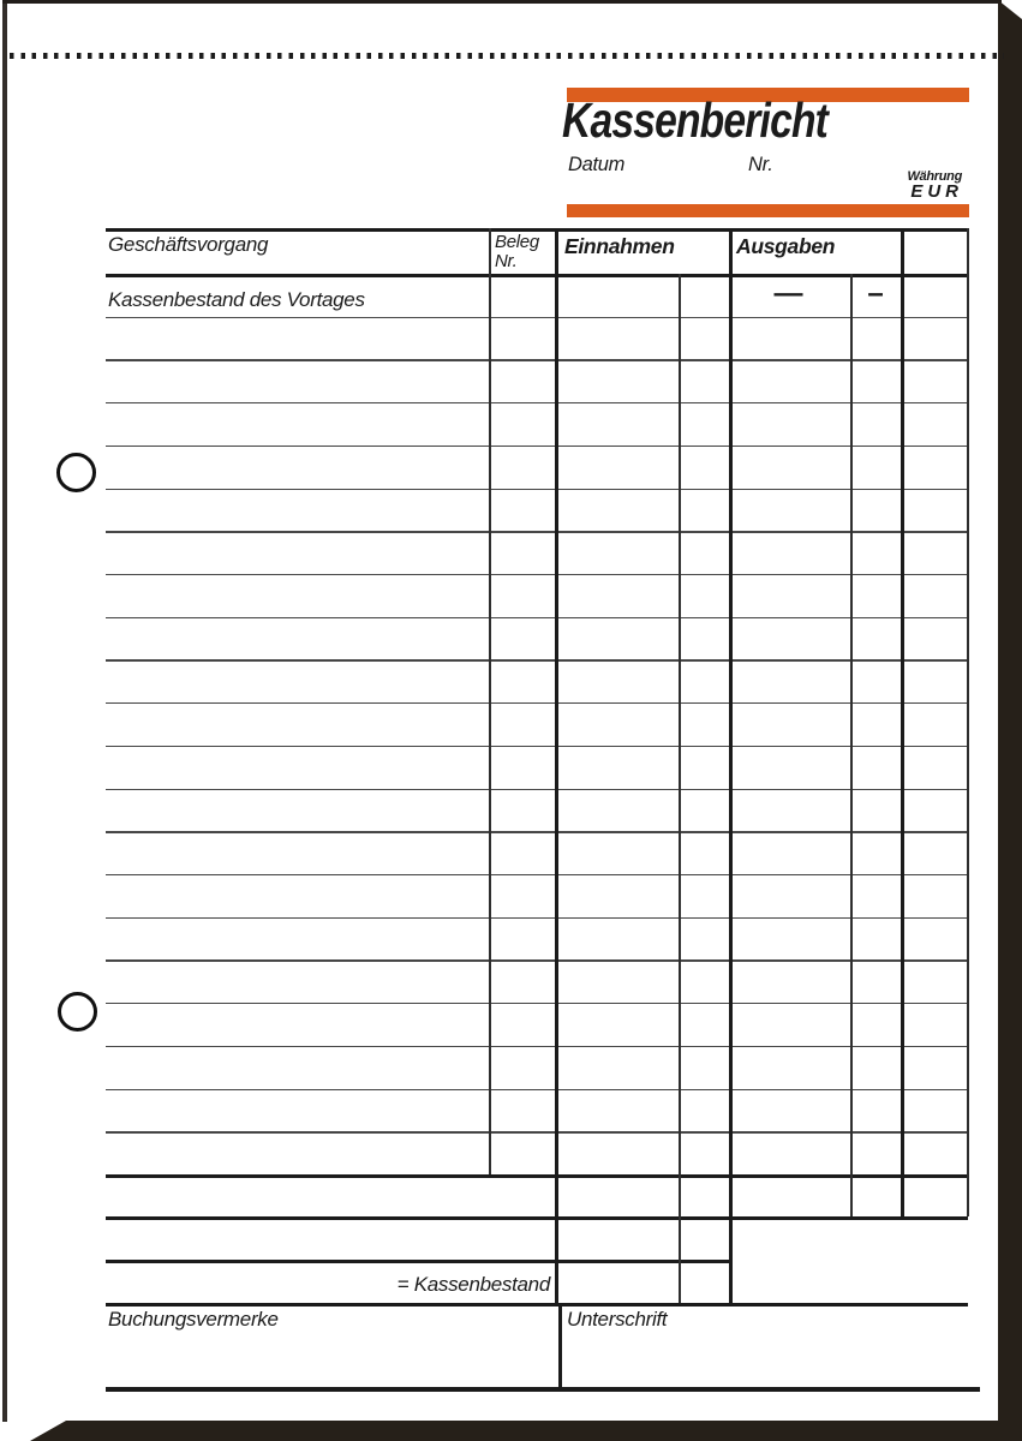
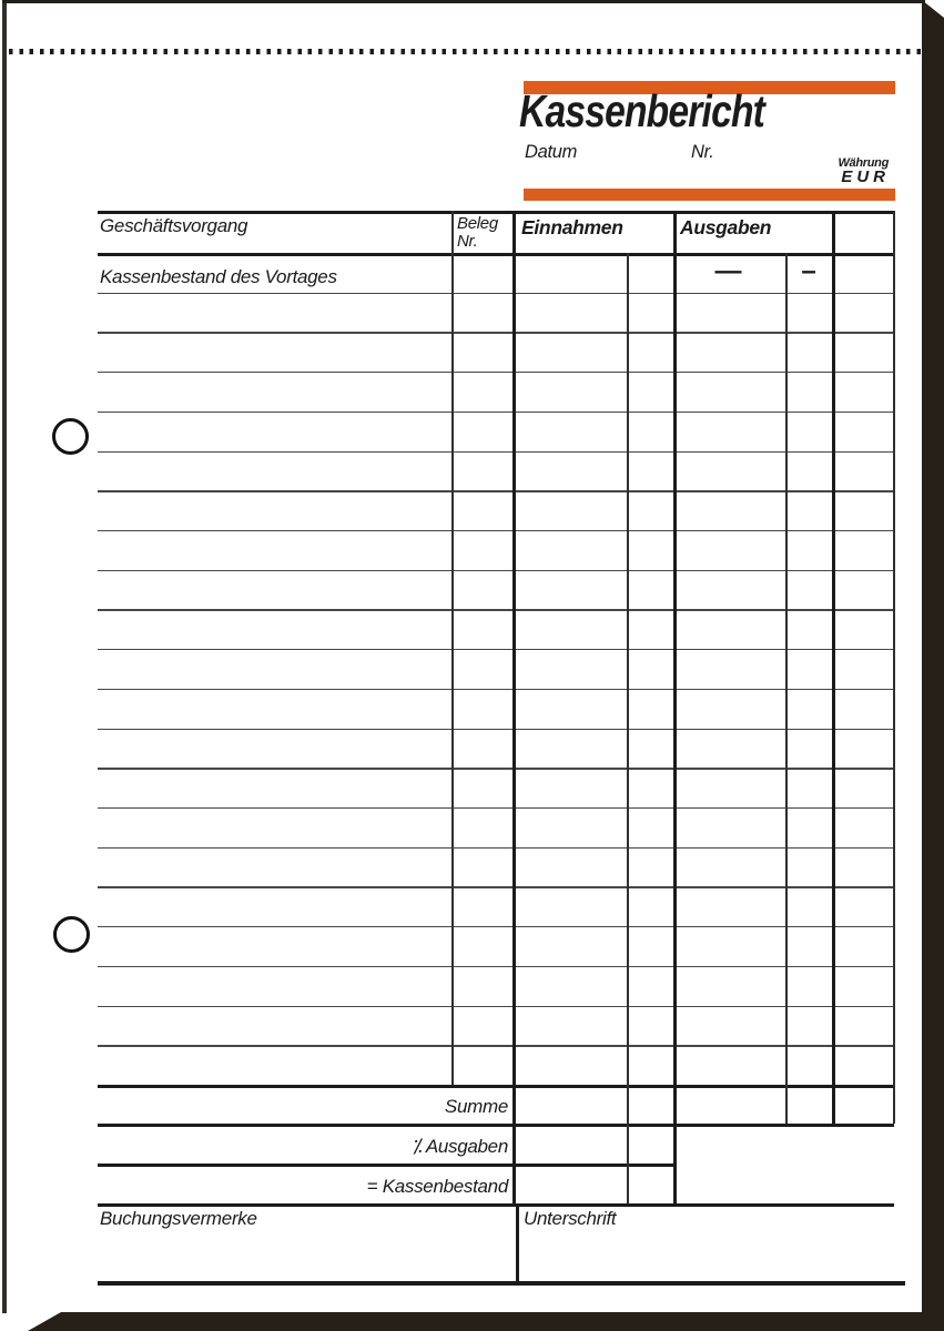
  Kassenbericht
  Datum
  Nr.
  Währung
  EUR
  Geschäftsvorgang
  Beleg
  Nr.
  Einnahmen
  Ausgaben
  Kassenbestand des Vortages
  —
  –
+ Summe
+ ⁒ Ausgaben
  = Kassenbestand
  Buchungsvermerke
  Unterschrift
